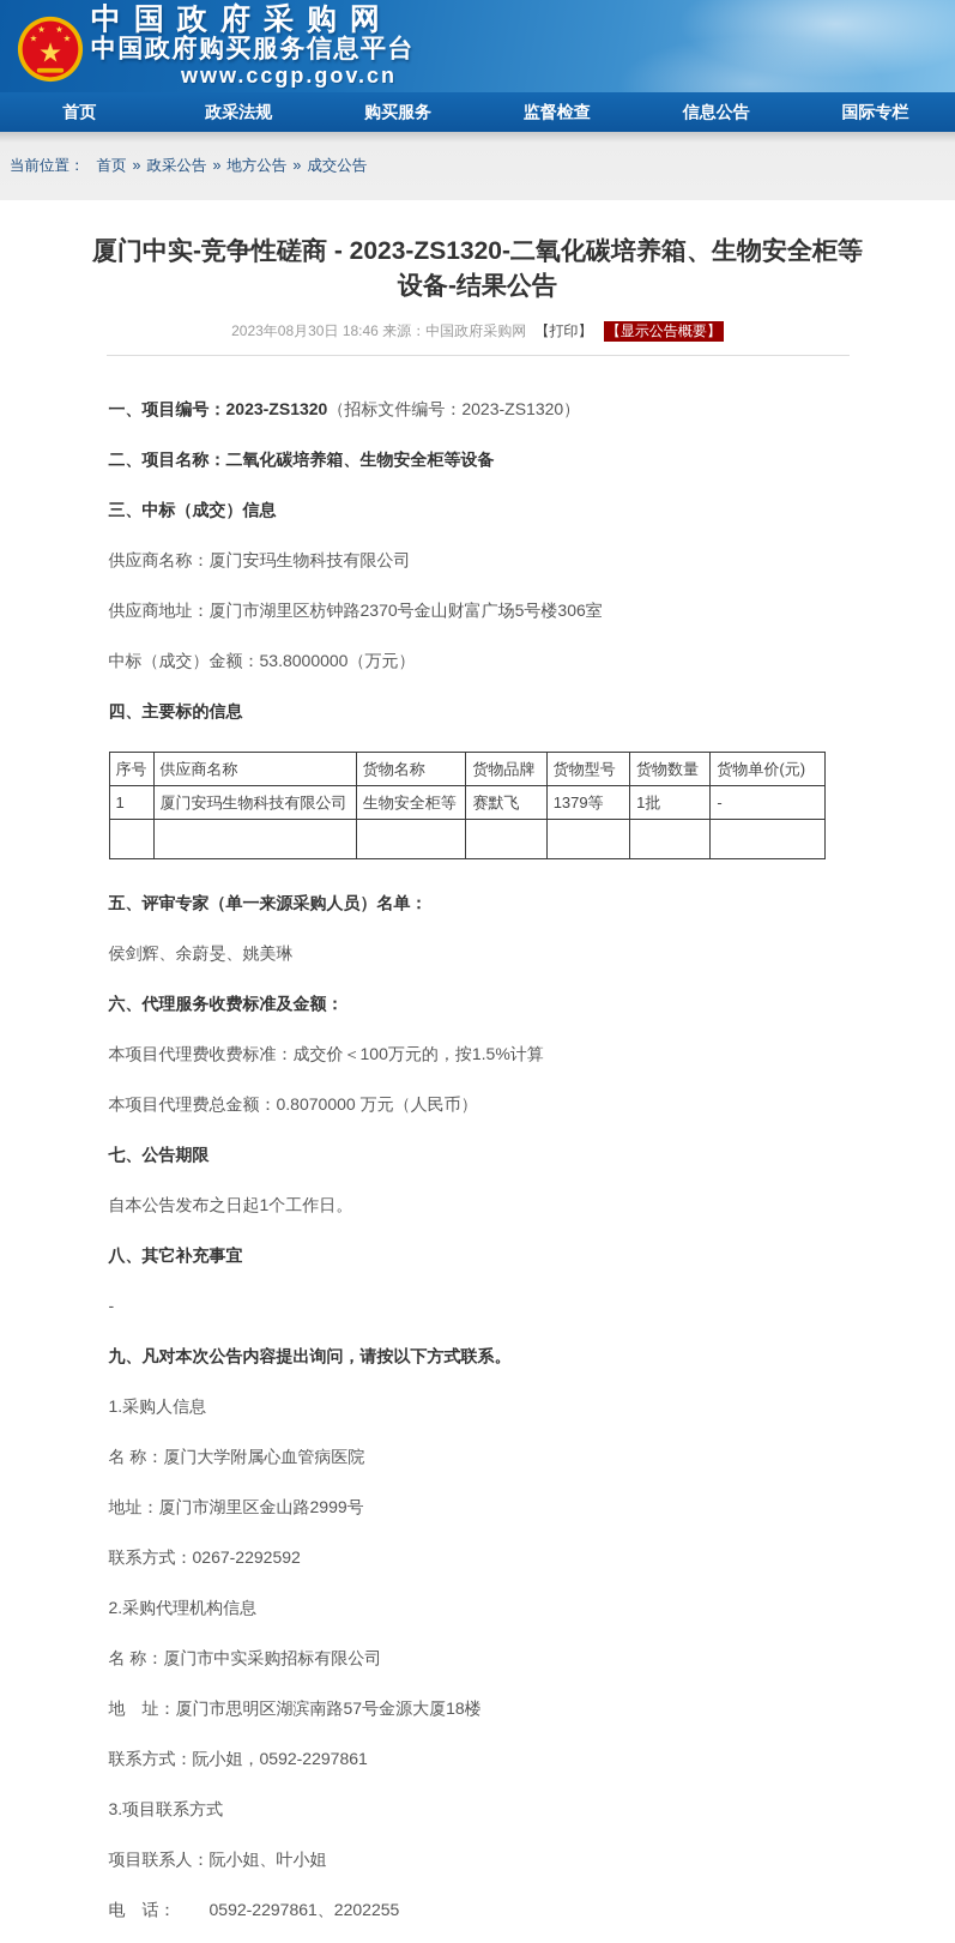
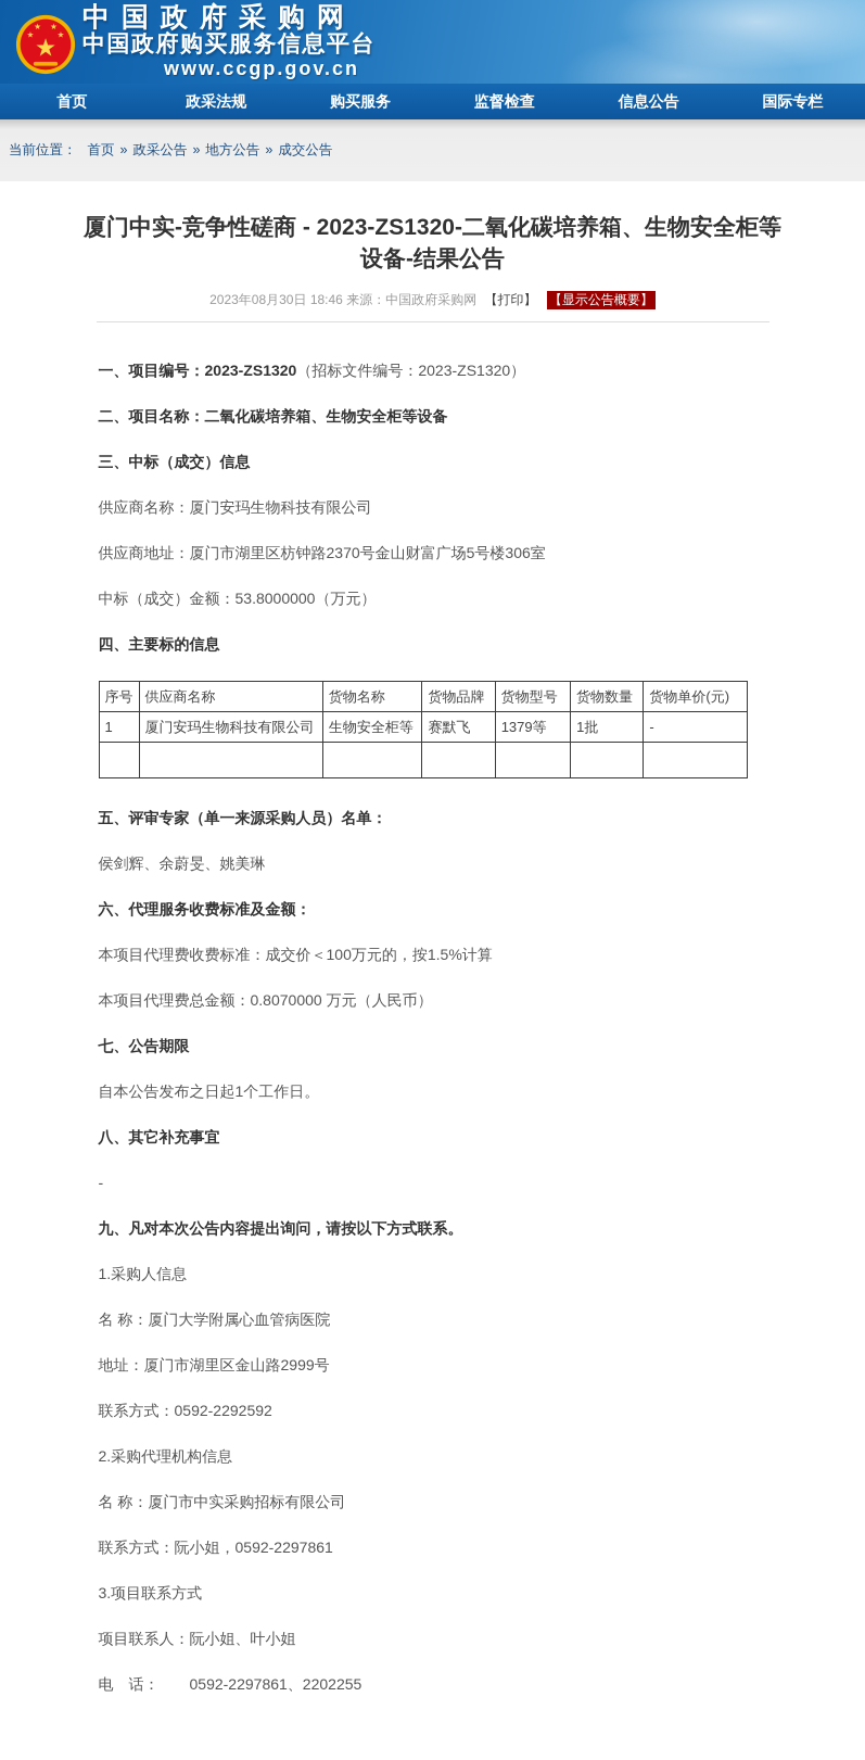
  ★
  ★
  ★
  ★
  ★
  中国政府采购网
  中国政府购买服务信息平台
  www.ccgp.gov.cn
  首页
  政采法规
  购买服务
  监督检查
  信息公告
  国际专栏
  当前位置： 首页 » 政采公告 » 地方公告 » 成交公告
  厦门中实-竞争性磋商 - 2023-ZS1320-二氧化碳培养箱、生物安全柜等设备-结果公告
  2023年08月30日 18:46 来源：中国政府采购网 【打印】 【显示公告概要】
  一、项目编号：2023-ZS1320（招标文件编号：2023-ZS1320）
  二、项目名称：二氧化碳培养箱、生物安全柜等设备
  三、中标（成交）信息
  供应商名称：厦门安玛生物科技有限公司
  供应商地址：厦门市湖里区枋钟路2370号金山财富广场5号楼306室
  中标（成交）金额：53.8000000（万元）
  四、主要标的信息
  	序号	供应商名称	货物名称	货物品牌	货物型号	货物数量	货物单价(元)
  1	厦门安玛生物科技有限公司	生物安全柜等	赛默飞	1379等	1批	-
  五、评审专家（单一来源采购人员）名单：
  侯剑辉、余蔚旻、姚美琳
  六、代理服务收费标准及金额：
  本项目代理费收费标准：成交价＜100万元的，按1.5%计算
  本项目代理费总金额：0.8070000 万元（人民币）
  七、公告期限
  自本公告发布之日起1个工作日。
  八、其它补充事宜
  -
  九、凡对本次公告内容提出询问，请按以下方式联系。
  1.采购人信息
  名 称：厦门大学附属心血管病医院
  地址：厦门市湖里区金山路2999号
- 联系方式：0267-2292592
+ 联系方式：0592-2292592
  2.采购代理机构信息
  名 称：厦门市中实采购招标有限公司
- 地 址：厦门市思明区湖滨南路57号金源大厦18楼
  联系方式：阮小姐，0592-2297861
  3.项目联系方式
  项目联系人：阮小姐、叶小姐
  电 话： 0592-2297861、2202255
